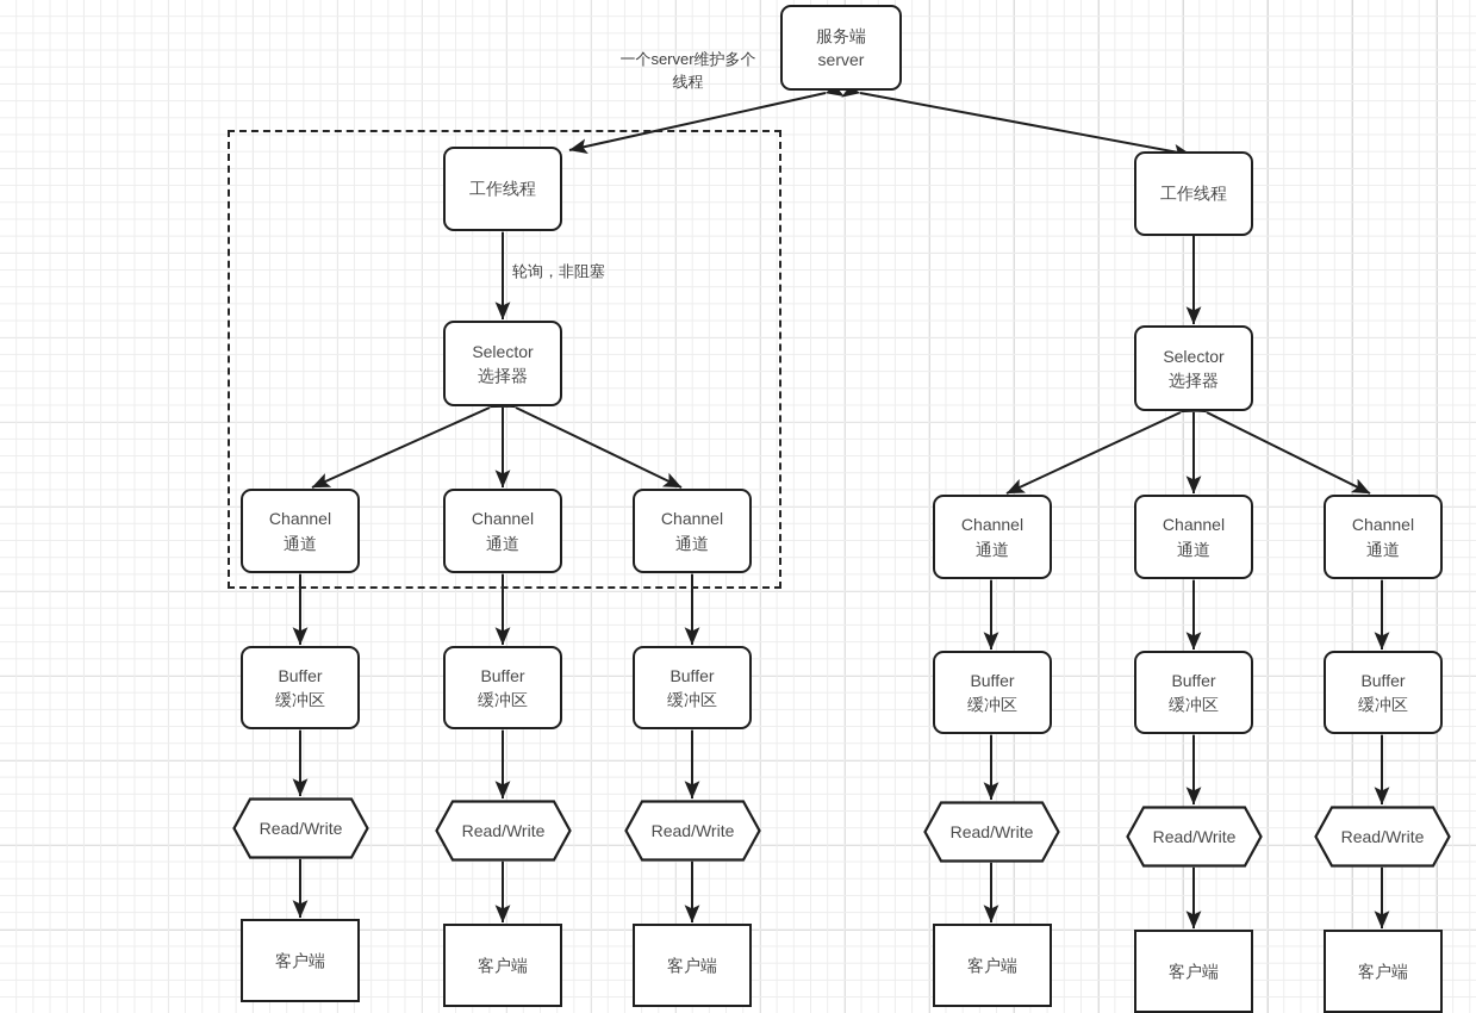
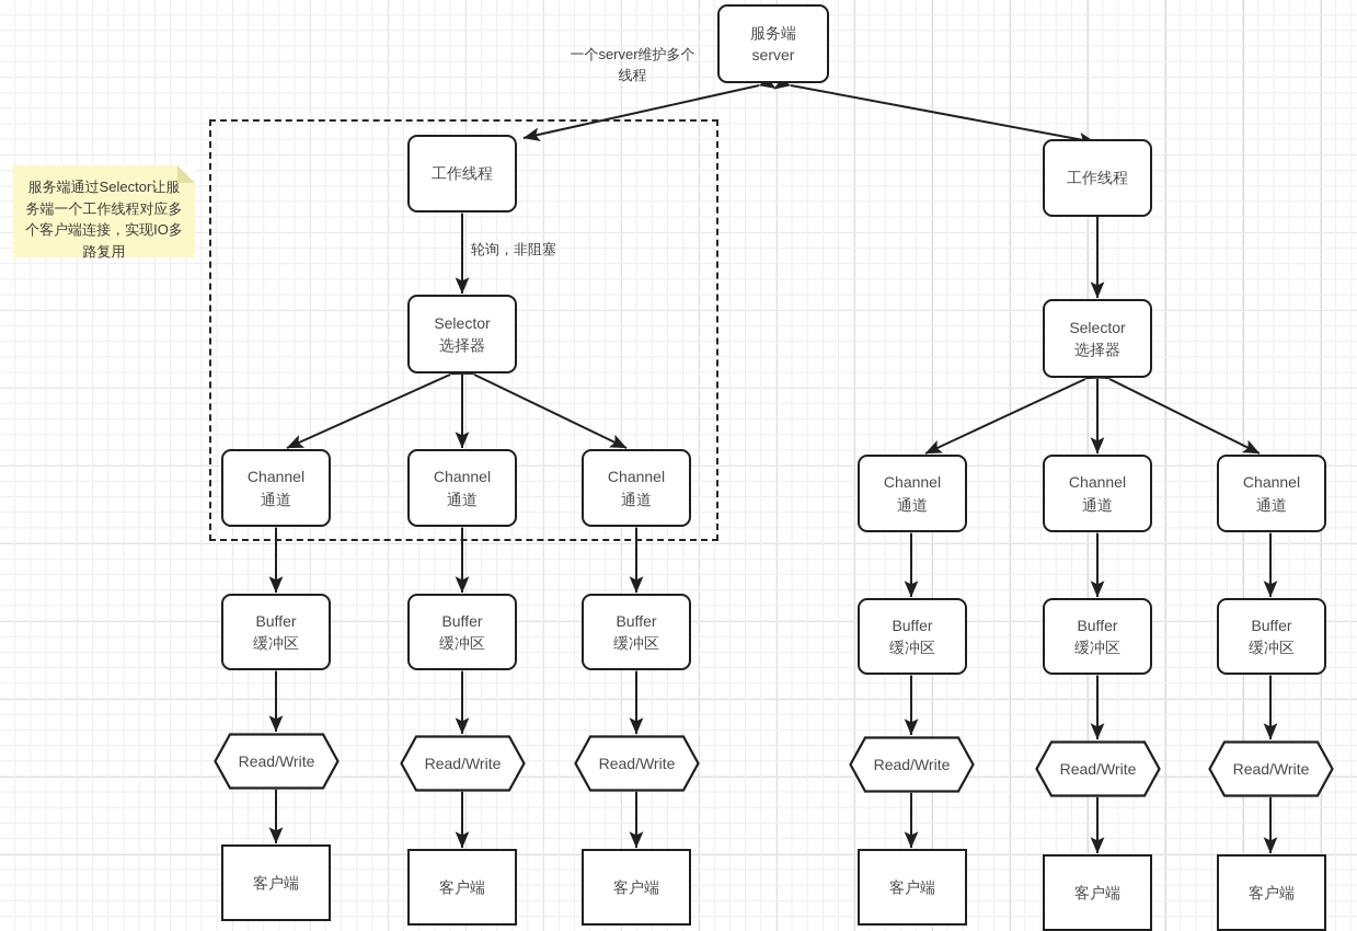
+ 服务端通过Selector让服务端一个工作线程对应多个客户端连接，实现IO多路复用
  一个server维护多个
  线程
  轮询，非阻塞
  服务端
  server
  工作线程
  Selector
  选择器
  Channel
  通道
  Buffer
  缓冲区
  Read/Write
  客户端
  Channel
  通道
  Buffer
  缓冲区
  Read/Write
  客户端
  Channel
  通道
  Buffer
  缓冲区
  Read/Write
  客户端
  工作线程
  Selector
  选择器
  Channel
  通道
  Buffer
  缓冲区
  Read/Write
  客户端
  Channel
  通道
  Buffer
  缓冲区
  Read/Write
  客户端
  Channel
  通道
  Buffer
  缓冲区
  Read/Write
  客户端
